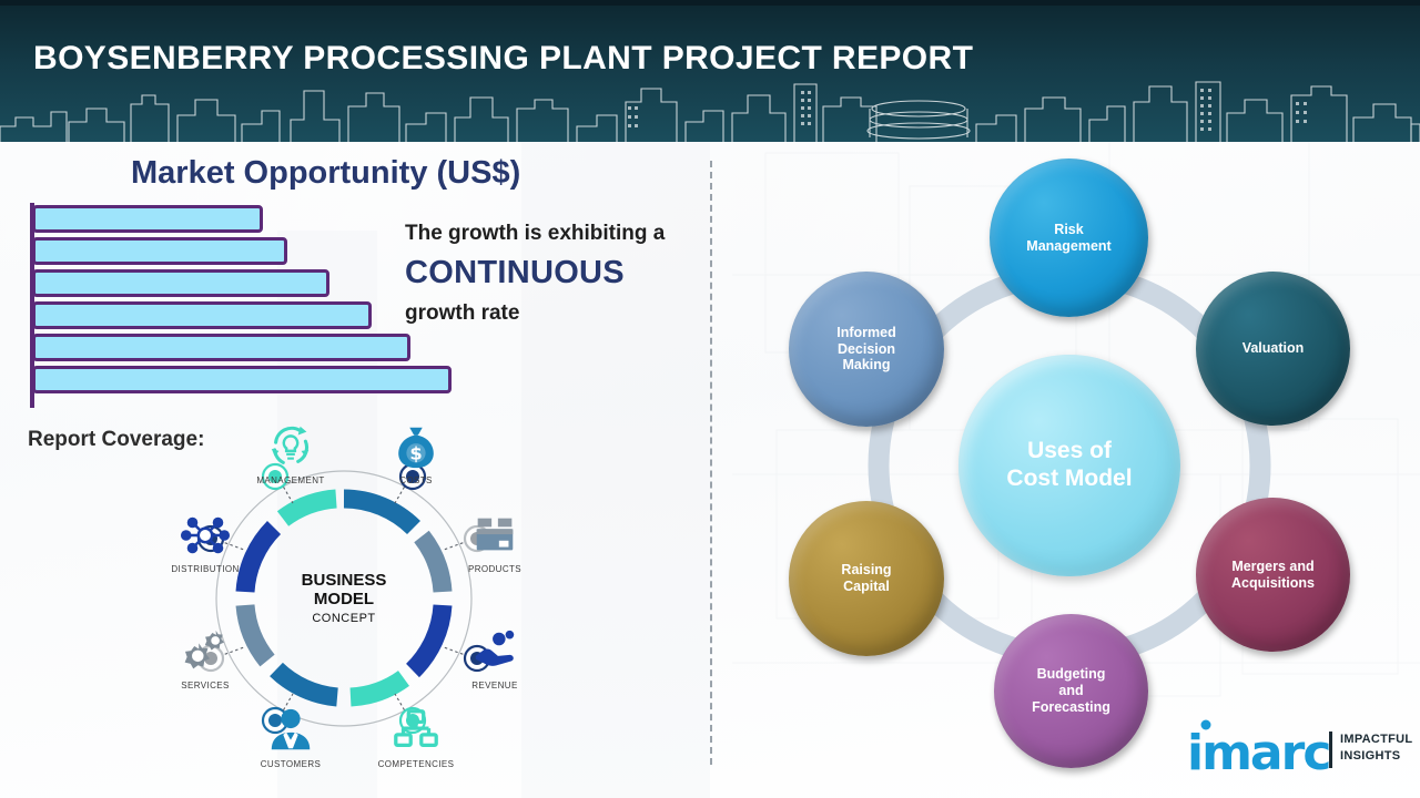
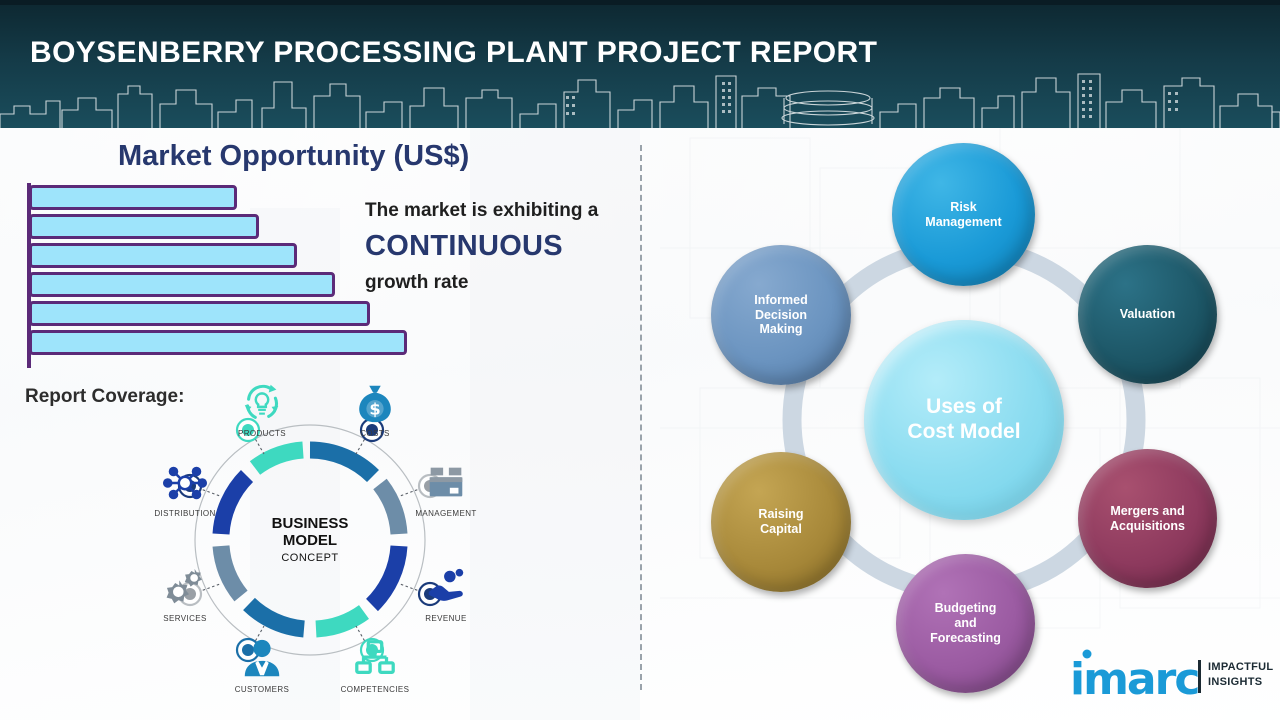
  BOYSENBERRY PROCESSING PLANT PROJECT REPORT
  Market Opportunity (US$)
- The growth is exhibiting a
+ The market is exhibiting a
  CONTINUOUS
  growth rate
  Report Coverage:
  BUSINESS
  MODEL
  CONCEPT
- MANAGEMENT
+ PRODUCTS
  $
  COSTS
  DISTRIBUTION
- PRODUCTS
+ MANAGEMENT
  SERVICES
  REVENUE
  CUSTOMERS
  COMPETENCIES
  Uses of
  Cost Model
  Risk
  Management
  Valuation
  Mergers and
  Acquisitions
  Budgeting
  and
  Forecasting
  Raising
  Capital
  Informed
  Decision
  Making
  imarc
  IMPACTFUL
  INSIGHTS
